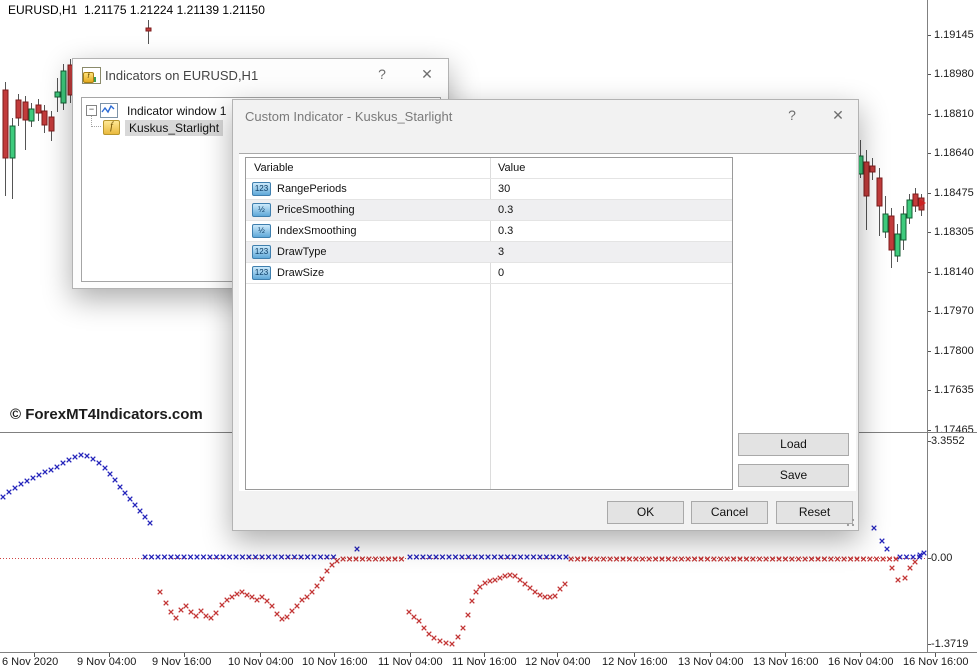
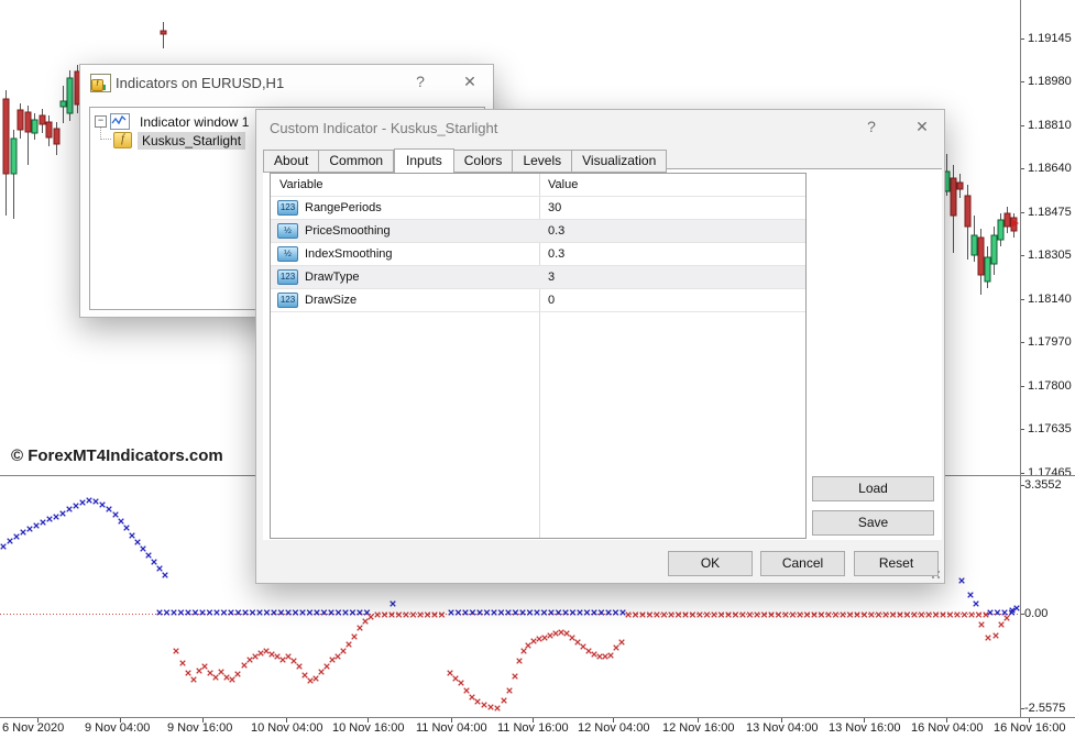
- EURUSD,H1 1.21175 1.21224 1.21139 1.21150
  © ForexMT4Indicators.com
  1.19145
  1.18980
  1.18810
  1.18640
  1.18475
  1.18305
  1.18140
  1.17970
  1.17800
  1.17635
  1.17465
  6 Nov 2020
  9 Nov 04:00
  9 Nov 16:00
  10 Nov 04:00
  10 Nov 16:00
  11 Nov 04:00
  11 Nov 16:00
  12 Nov 04:00
  12 Nov 16:00
  13 Nov 04:00
  13 Nov 16:00
  16 Nov 04:00
  16 Nov 16:00
  3.3552
  0.00
- -1.3719
+ -2.5575
  Indicators on EURUSD,H1
  ?
  ✕
  −
  Indicator window 1
  f
  Kuskus_Starlight
  Custom Indicator - Kuskus_Starlight
  ?
  ✕
+ About
+ Common
+ Inputs
+ Colors
+ Levels
+ Visualization
  Variable
  Value
  123
  RangePeriods
  30
  ½
  PriceSmoothing
  0.3
  ½
  IndexSmoothing
  0.3
  123
  DrawType
  3
  123
  DrawSize
  0
  Load
  Save
  OK
  Cancel
  Reset
